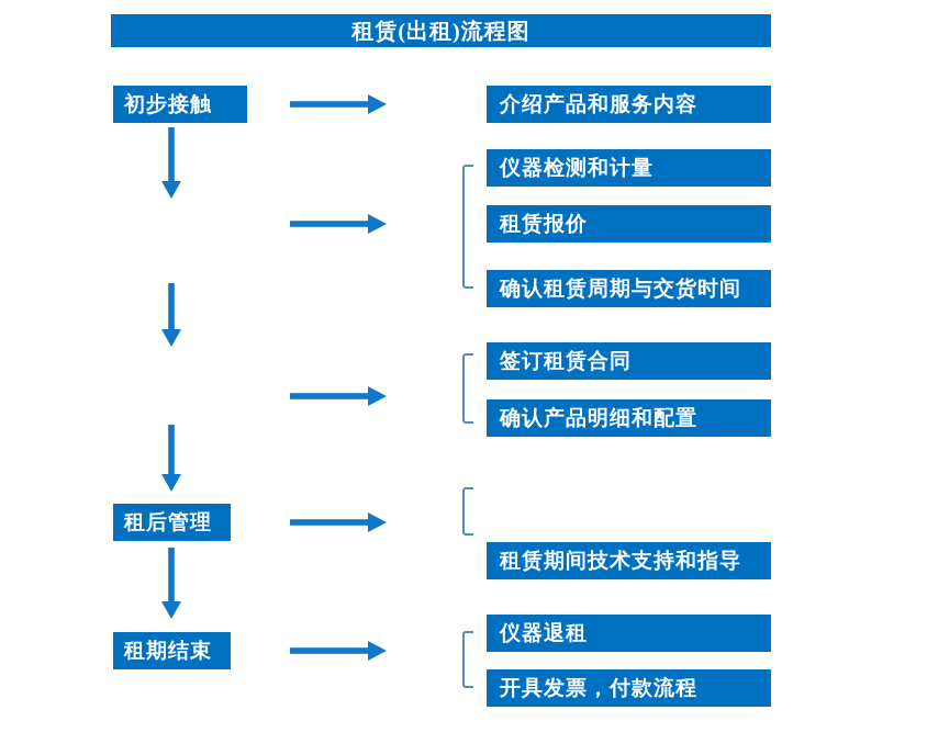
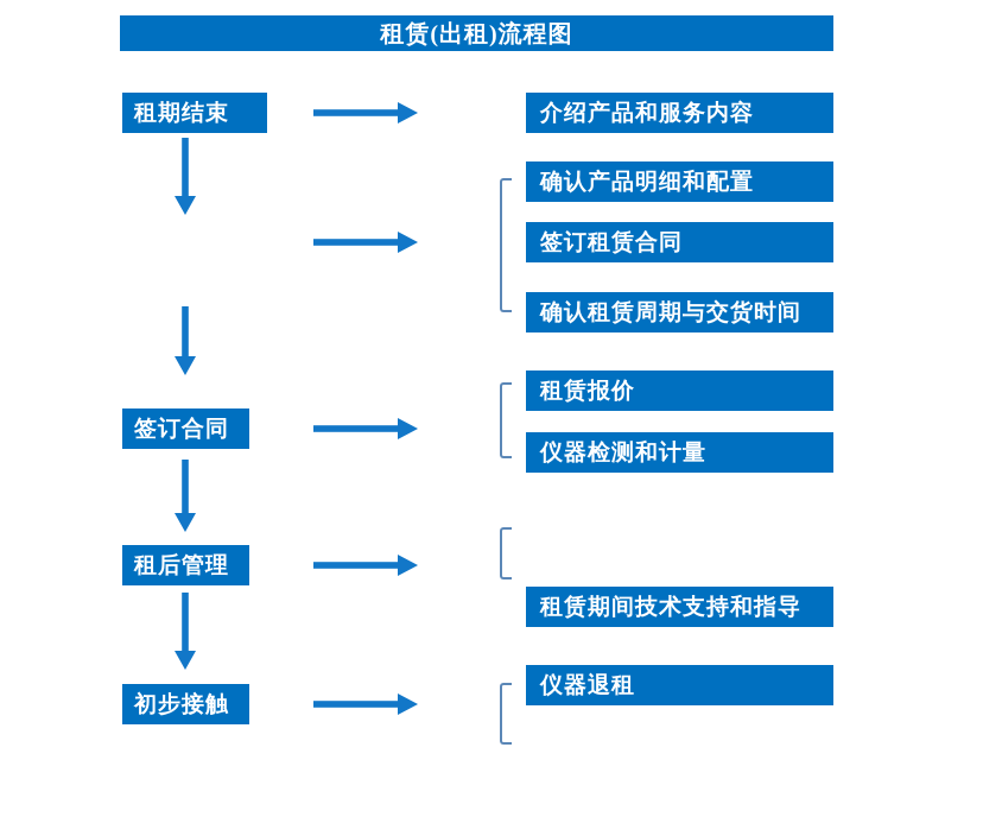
  租赁(出租)流程图
- 初步接触
+ 租期结束
+ 签订合同
  租后管理
- 租期结束
+ 初步接触
  介绍产品和服务内容
- 仪器检测和计量
+ 确认产品明细和配置
- 租赁报价
+ 签订租赁合同
  确认租赁周期与交货时间
- 签订租赁合同
+ 租赁报价
- 确认产品明细和配置
+ 仪器检测和计量
  租赁期间技术支持和指导
  仪器退租
- 开具发票，付款流程
